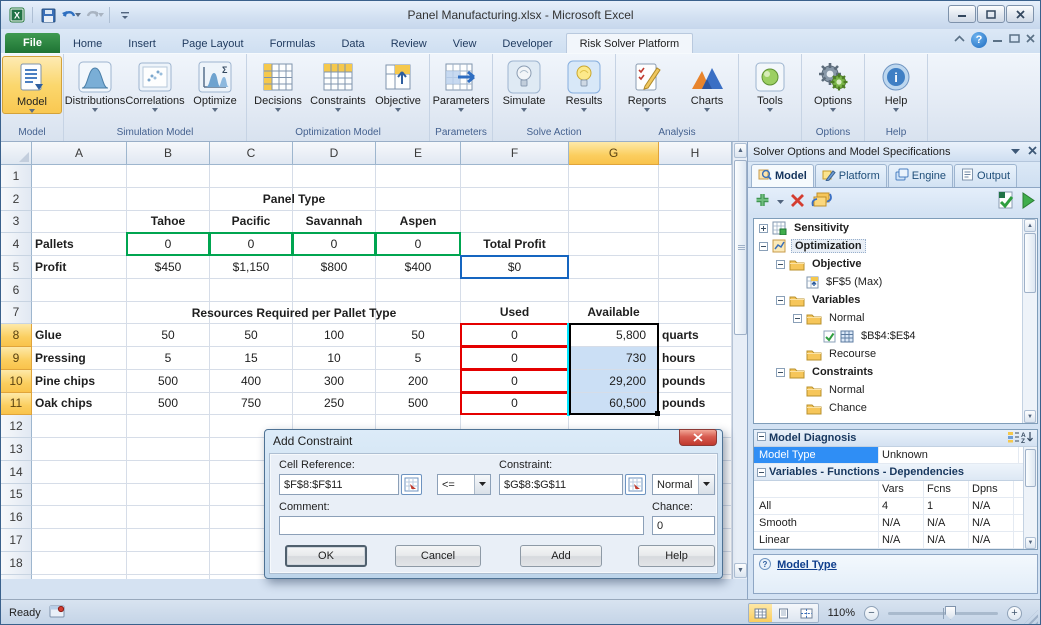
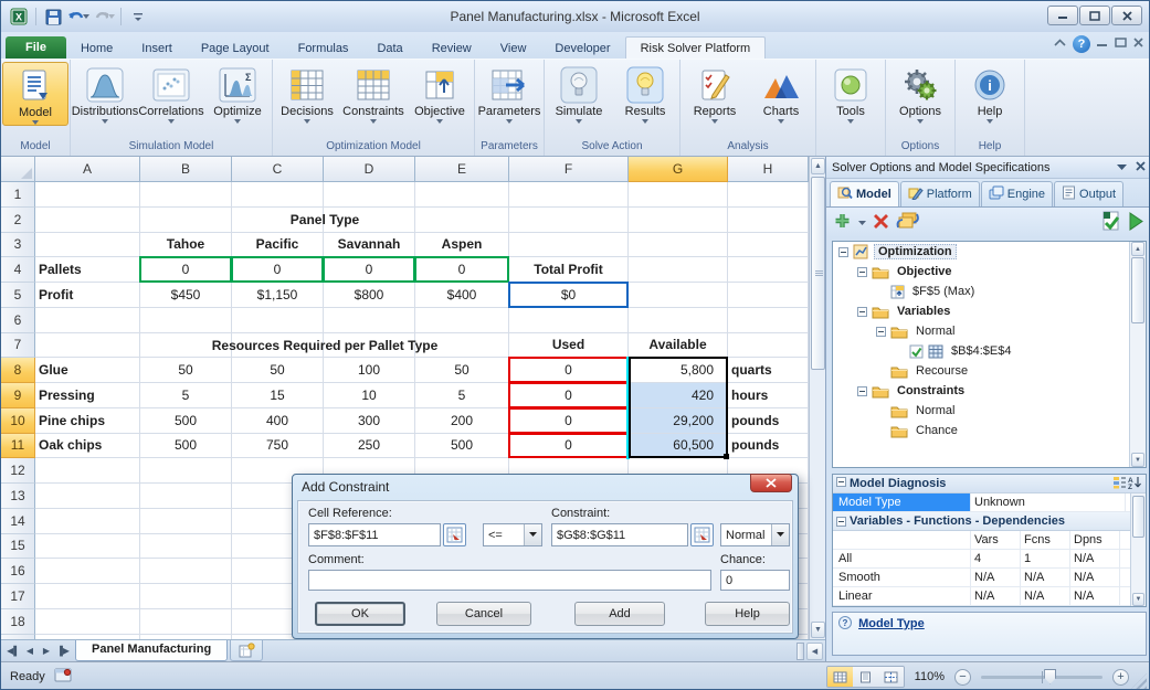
  X
  Panel Manufacturing.xlsx - Microsoft Excel
  File
  Home
  Insert
  Page Layout
  Formulas
  Data
  Review
  View
  Developer
  Risk Solver Platform
  ?
  Model
  Model
  Distributions
  Correlations
  Σ
  Optimize
  Simulation Model
  Decisions
  Constraints
  Objective
  Optimization Model
  Parameters
  Parameters
  Simulate
  Results
  Solve Action
  Reports
  Charts
  Analysis
  Tools
  Options
  Options
  i
  Help
  Help
  A
  B
  C
  D
  E
  F
  G
  H
  1
  2
  3
  Tahoe
  Pacific
  Savannah
  Aspen
  4
  Pallets
  0
  0
  0
  0
  Total Profit
  5
  Profit
  $450
  $1,150
  $800
  $400
  $0
  6
  7
  Used
  Available
  8
  Glue
  50
  50
  100
  50
  0
  5,800
  quarts
  9
  Pressing
  5
  15
  10
  5
  0
- 730
+ 420
  hours
  10
  Pine chips
  500
  400
  300
  200
  0
  29,200
  pounds
  11
  Oak chips
  500
  750
  250
  500
  0
  60,500
  pounds
  12
  13
  14
  15
  16
  17
  18
  Panel Type
  Resources Required per Pallet Type
  Solver Options and Model Specifications
  Model
  Platform
  Engine
  Output
- Sensitivity
  Optimization
  Objective
  $F$5 (Max)
  Variables
  Normal
  $B$4:$E$4
  Recourse
  Constraints
  Normal
  Chance
  Model Diagnosis
  Model Type
  Unknown
  Variables - Functions - Dependencies
  Vars
  Fcns
  Dpns
  All
  4
  1
  N/A
  Smooth
  N/A
  N/A
  N/A
  Linear
  N/A
  N/A
  N/A
  ?
  Model Type
  Add Constraint
  Cell Reference:
  Constraint:
  $F$8:$F$11
  <=
  $G$8:$G$11
  Normal
  Comment:
  Chance:
  0
  OK
  Cancel
  Add
  Help
+ ◀▌
+ ◀
+ ▶
+ ▐▶
+ Panel Manufacturing
  Ready
  110%
  −
  +
